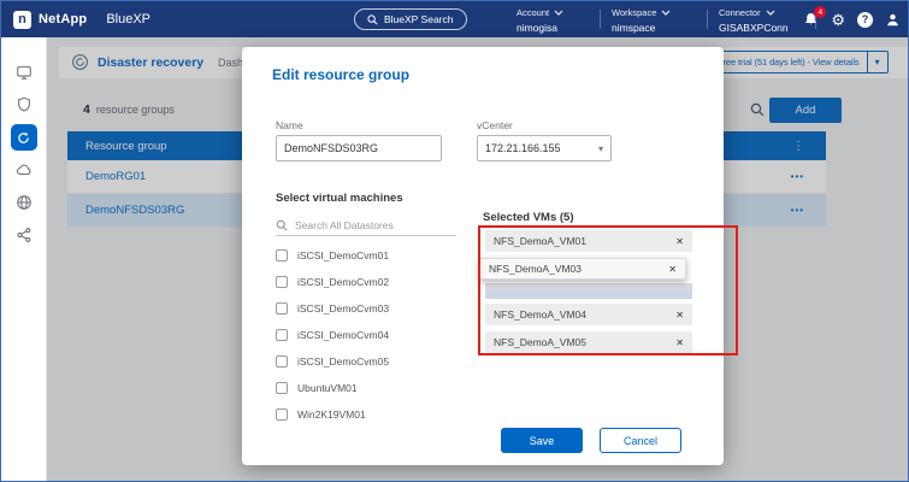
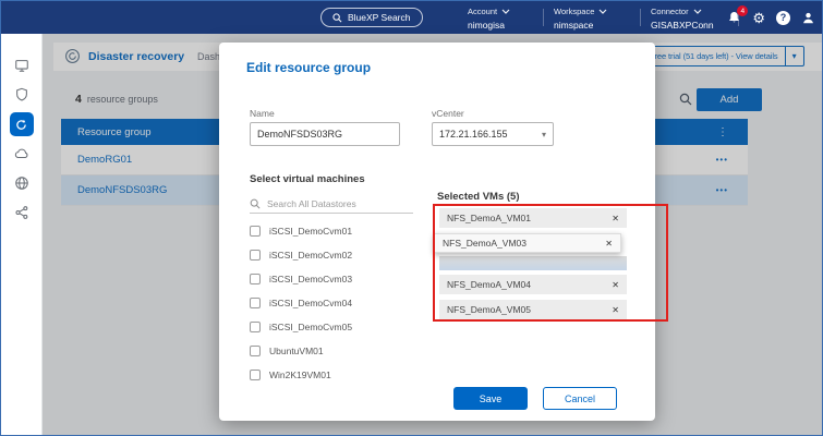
- n
- NetApp
- BlueXP
  BlueXP Search
  Account
  nimogisa
  Workspace
  nimspace
  Connector
  GISABXPConn
  ⚙
  ?
  Disaster recovery
  ree trial (51 days left) - View details
  ▾
  4
  resource groups
  Add
  Resource group
  ⋮
  DemoRG01
  •••
  DemoNFSDS03RG
  •••
  Edit resource group
  Name
  DemoNFSDS03RG
  vCenter
  172.21.166.155
  ▾
  Select virtual machines
  Search All Datastores
  iSCSI_DemoCvm01
  iSCSI_DemoCvm02
  iSCSI_DemoCvm03
  iSCSI_DemoCvm04
  iSCSI_DemoCvm05
  UbuntuVM01
  Win2K19VM01
  Selected VMs (5)
  NFS_DemoA_VM01
  ✕
  NFS_DemoA_VM03
  ✕
  NFS_DemoA_VM04
  ✕
  NFS_DemoA_VM05
  ✕
  Save
  Cancel
